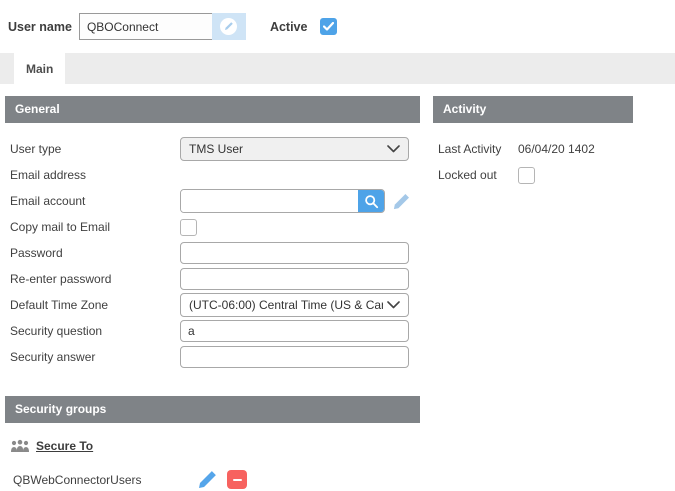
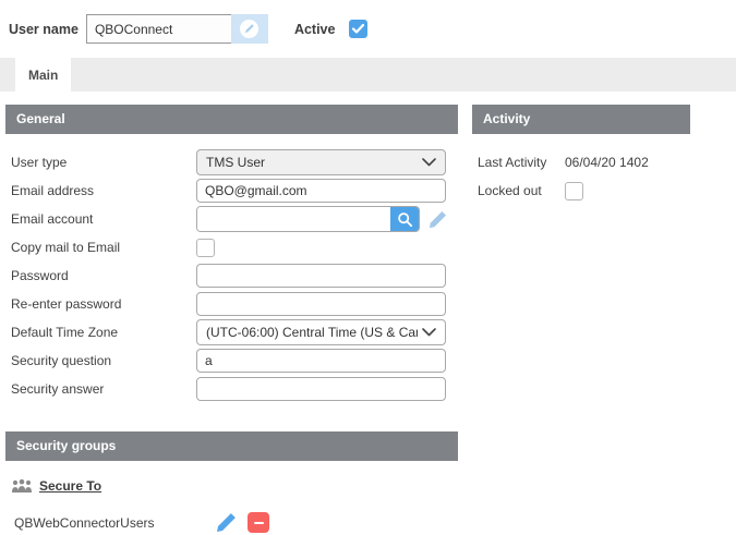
  User name
  QBOConnect
  Active
  Main
  General
  User type
  TMS User
  Email address
+ QBO@gmail.com
  Email account
  Copy mail to Email
  Password
  Re-enter password
  Default Time Zone
  (UTC-06:00) Central Time (US & Ca
  Security question
  a
  Security answer
  Security groups
  Secure To
  QBWebConnectorUsers
  Activity
  Last Activity
  06/04/20 1402
  Locked out
